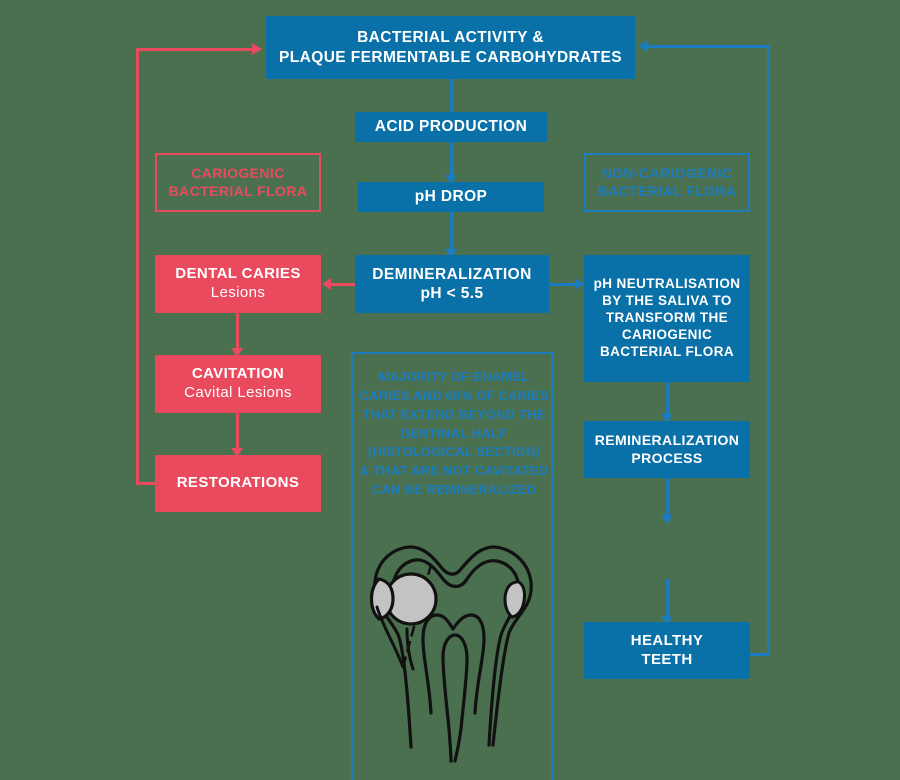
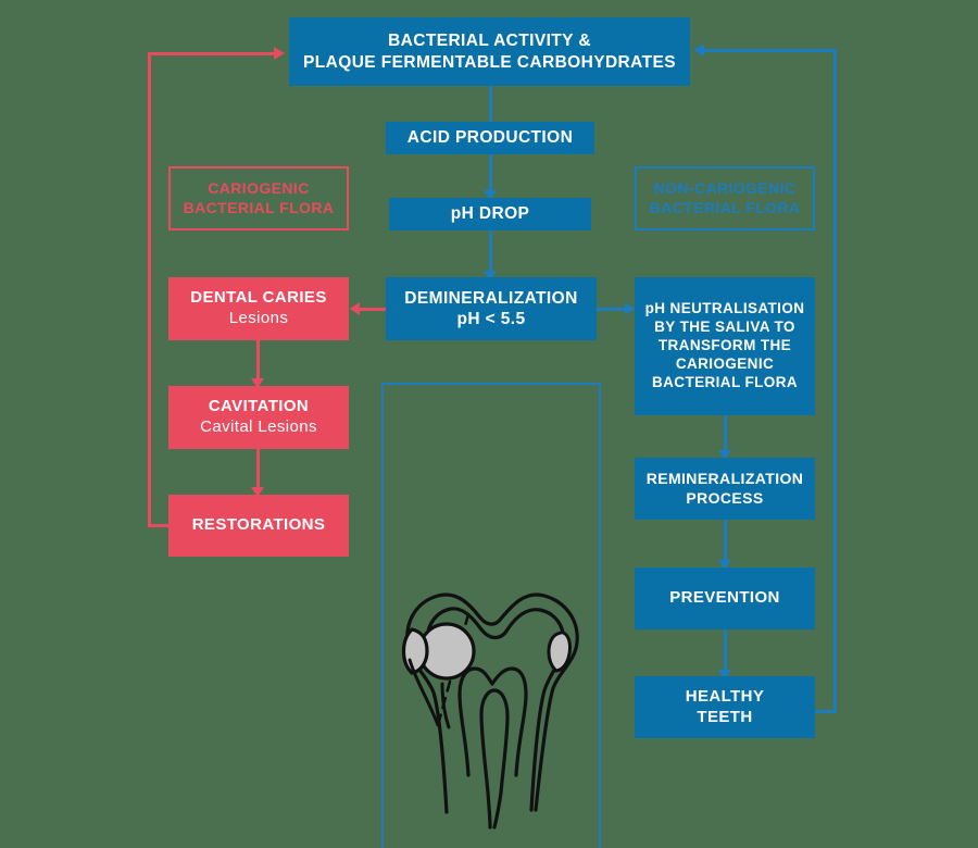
  BACTERIAL ACTIVITY &
  PLAQUE FERMENTABLE CARBOHYDRATES
  ACID PRODUCTION
  pH DROP
  DEMINERALIZATION
  pH < 5.5
  CARIOGENIC
  BACTERIAL FLORA
  NON-CARIOGENIC
  BACTERIAL FLORA
  DENTAL CARIES
  Lesions
  CAVITATION
  Cavital Lesions
  RESTORATIONS
  pH NEUTRALISATION
  BY THE SALIVA TO
  TRANSFORM THE
  CARIOGENIC
  BACTERIAL FLORA
  REMINERALIZATION
  PROCESS
+ PREVENTION
  HEALTHY
  TEETH
- MAJORITY OF ENAMEL
- CARIES AND 60% OF CARIES
- THAT EXTEND BEYOND THE
- DENTINAL HALF
- (HISTOLOGICAL SECTION)
- & THAT ARE NOT CAVITATED
- CAN BE REMINERALIZED
